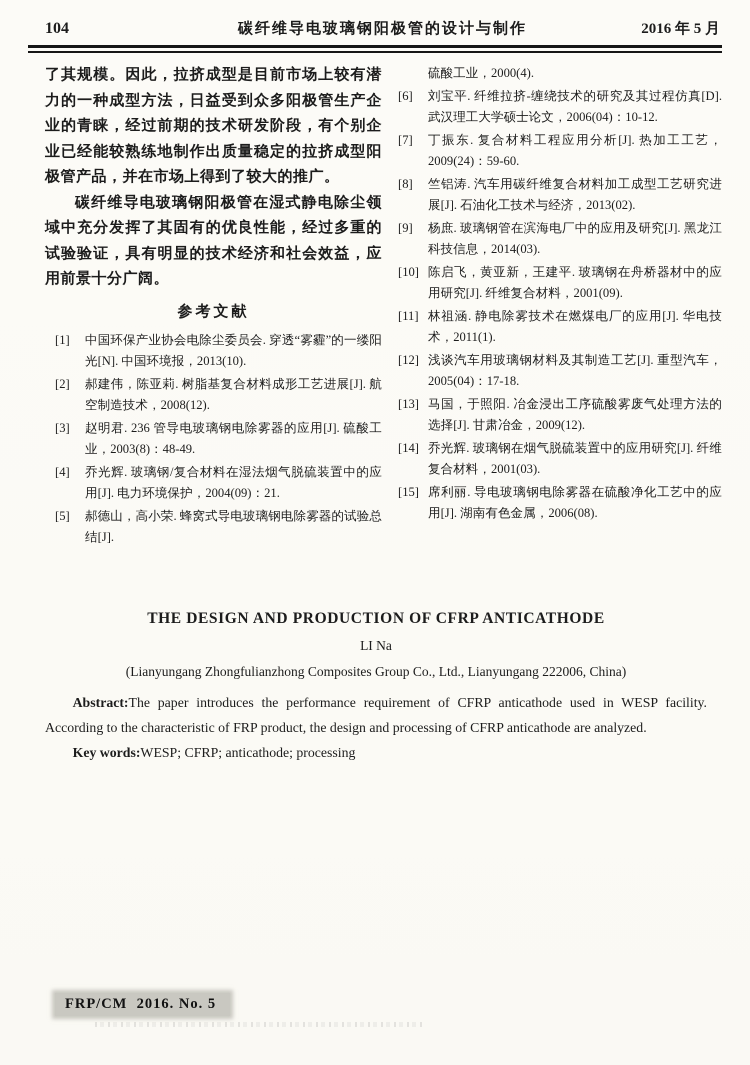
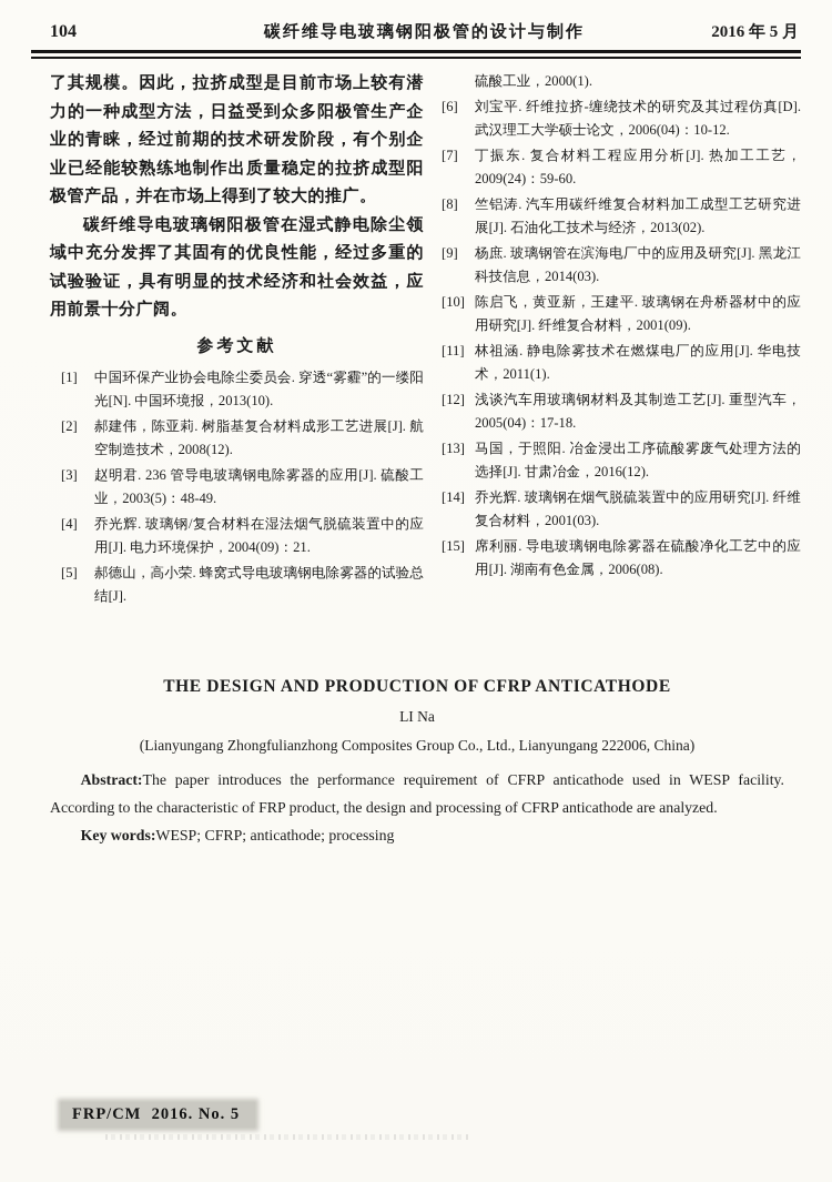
  104
  碳纤维导电玻璃钢阳极管的设计与制作
  2016 年 5 月
  了其规模。因此，拉挤成型是目前市场上较有潜力的一种成型方法，日益受到众多阳极管生产企业的青睐，经过前期的技术研发阶段，有个别企业已经能较熟练地制作出质量稳定的拉挤成型阳极管产品，并在市场上得到了较大的推广。
  碳纤维导电玻璃钢阳极管在湿式静电除尘领域中充分发挥了其固有的优良性能，经过多重的试验验证，具有明显的技术经济和社会效益，应用前景十分广阔。
  参考文献
  [1]
  中国环保产业协会电除尘委员会. 穿透“雾霾”的一缕阳光[N]. 中国环境报，2013(10).
  [2]
  郝建伟，陈亚莉. 树脂基复合材料成形工艺进展[J]. 航空制造技术，2008(12).
  [3]
- 赵明君. 236 管导电玻璃钢电除雾器的应用[J]. 硫酸工业，2003(8)：48-49.
+ 赵明君. 236 管导电玻璃钢电除雾器的应用[J]. 硫酸工业，2003(5)：48-49.
  [4]
  乔光辉. 玻璃钢/复合材料在湿法烟气脱硫装置中的应用[J]. 电力环境保护，2004(09)：21.
  [5]
  郝德山，高小荣. 蜂窝式导电玻璃钢电除雾器的试验总结[J].
- 硫酸工业，2000(4).
+ 硫酸工业，2000(1).
  [6]
  刘宝平. 纤维拉挤-缠绕技术的研究及其过程仿真[D]. 武汉理工大学硕士论文，2006(04)：10-12.
  [7]
  丁振东. 复合材料工程应用分析[J]. 热加工工艺，2009(24)：59-60.
  [8]
  竺铝涛. 汽车用碳纤维复合材料加工成型工艺研究进展[J]. 石油化工技术与经济，2013(02).
  [9]
  杨庶. 玻璃钢管在滨海电厂中的应用及研究[J]. 黑龙江科技信息，2014(03).
  [10]
  陈启飞，黄亚新，王建平. 玻璃钢在舟桥器材中的应用研究[J]. 纤维复合材料，2001(09).
  [11]
  林祖涵. 静电除雾技术在燃煤电厂的应用[J]. 华电技术，2011(1).
  [12]
  浅谈汽车用玻璃钢材料及其制造工艺[J]. 重型汽车，2005(04)：17-18.
  [13]
- 马国，于照阳. 冶金浸出工序硫酸雾废气处理方法的选择[J]. 甘肃冶金，2009(12).
+ 马国，于照阳. 冶金浸出工序硫酸雾废气处理方法的选择[J]. 甘肃冶金，2016(12).
  [14]
  乔光辉. 玻璃钢在烟气脱硫装置中的应用研究[J]. 纤维复合材料，2001(03).
  [15]
  席利丽. 导电玻璃钢电除雾器在硫酸净化工艺中的应用[J]. 湖南有色金属，2006(08).
  THE DESIGN AND PRODUCTION OF CFRP ANTICATHODE
  LI Na
  (Lianyungang Zhongfulianzhong Composites Group Co., Ltd., Lianyungang 222006, China)
  Abstract:The paper introduces the performance requirement of CFRP anticathode used in WESP facility. According to the characteristic of FRP product, the design and processing of CFRP anticathode are analyzed.
  Key words:WESP; CFRP; anticathode; processing
  FRP/CM 2016. No. 5
